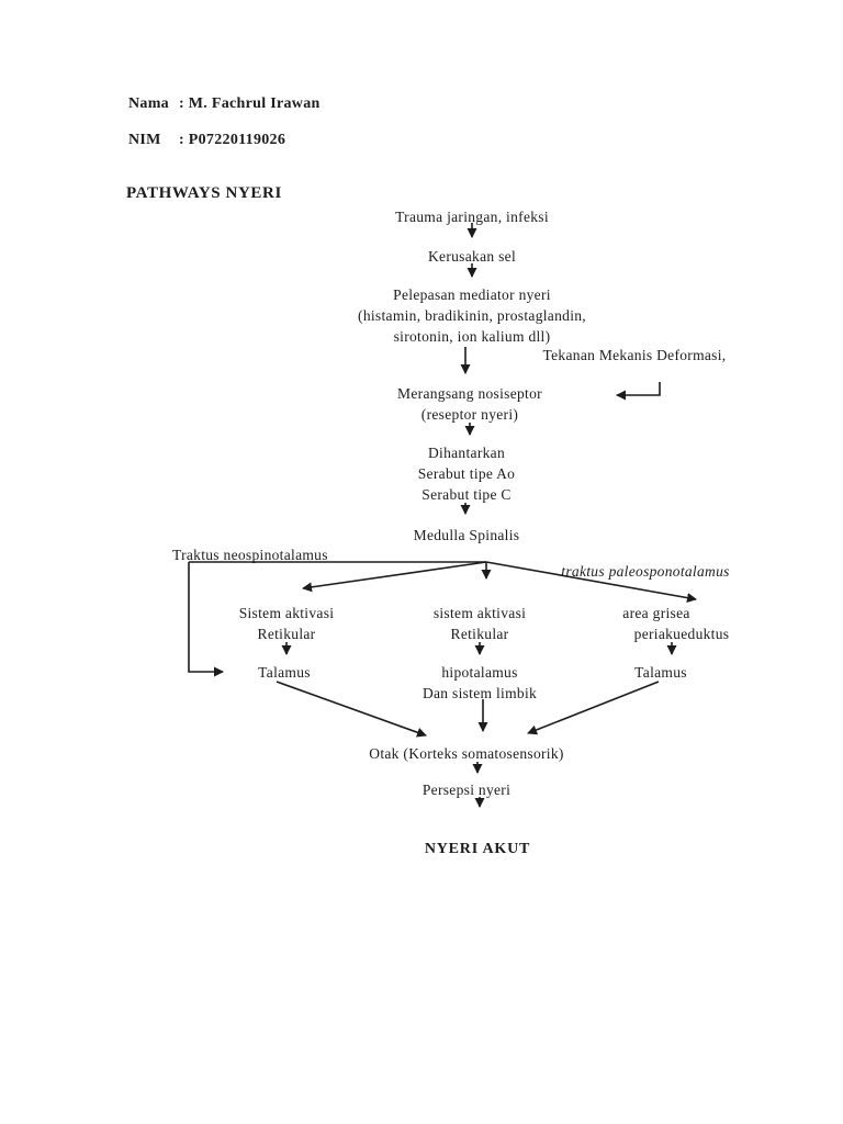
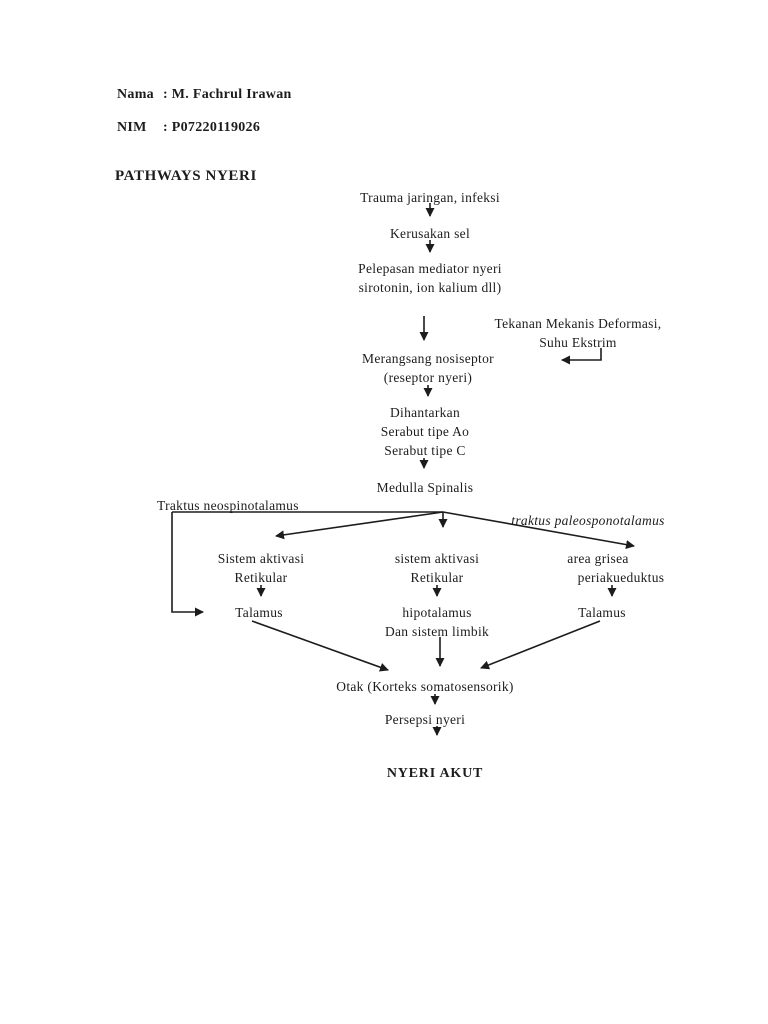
  Nama : M. Fachrul Irawan
  NIM : P07220119026
  PATHWAYS NYERI
  Trauma jaringan, infeksi
  Kerusakan sel
  Pelepasan mediator nyeri
- (histamin, bradikinin, prostaglandin,
  sirotonin, ion kalium dll)
  Tekanan Mekanis Deformasi,
+ Suhu Ekstrim
  Merangsang nosiseptor
  (reseptor nyeri)
  Dihantarkan
  Serabut tipe Ao
  Serabut tipe C
  Medulla Spinalis
  Traktus neospinotalamus
  traktus paleosponotalamus
  Sistem aktivasi
  Retikular
  sistem aktivasi
  Retikular
  area grisea
  periakueduktus
  Talamus
  hipotalamus
  Dan sistem limbik
  Talamus
  Otak (Korteks somatosensorik)
  Persepsi nyeri
  NYERI AKUT
